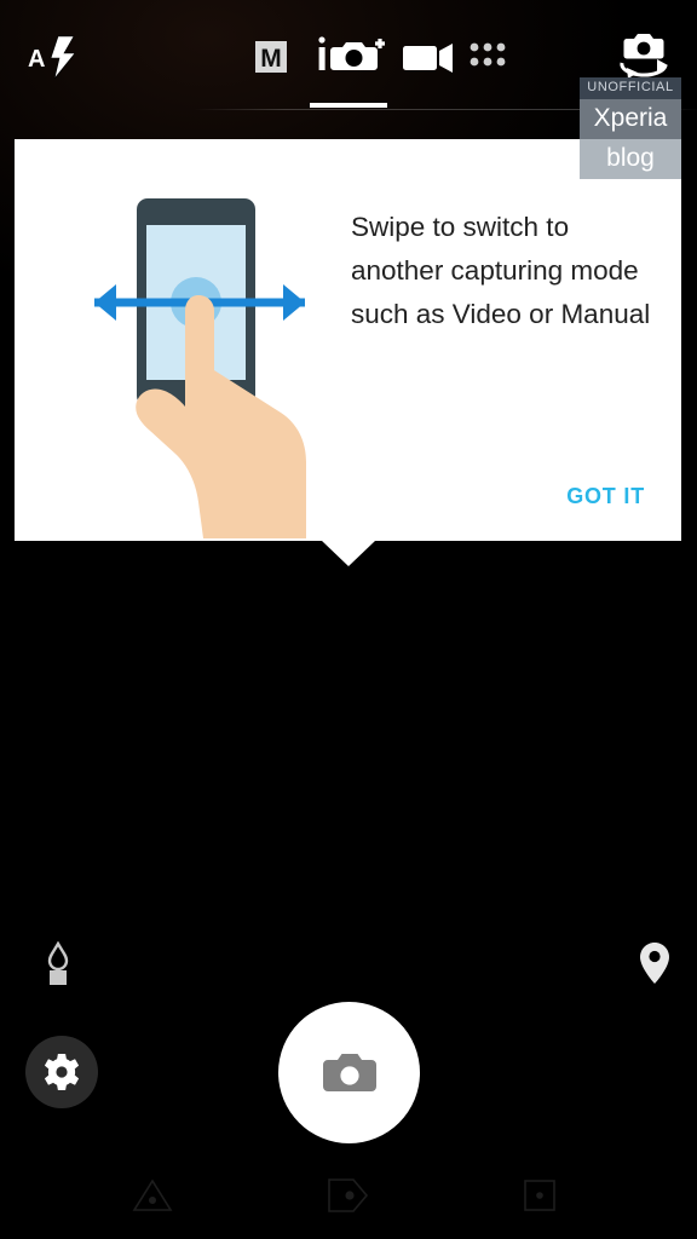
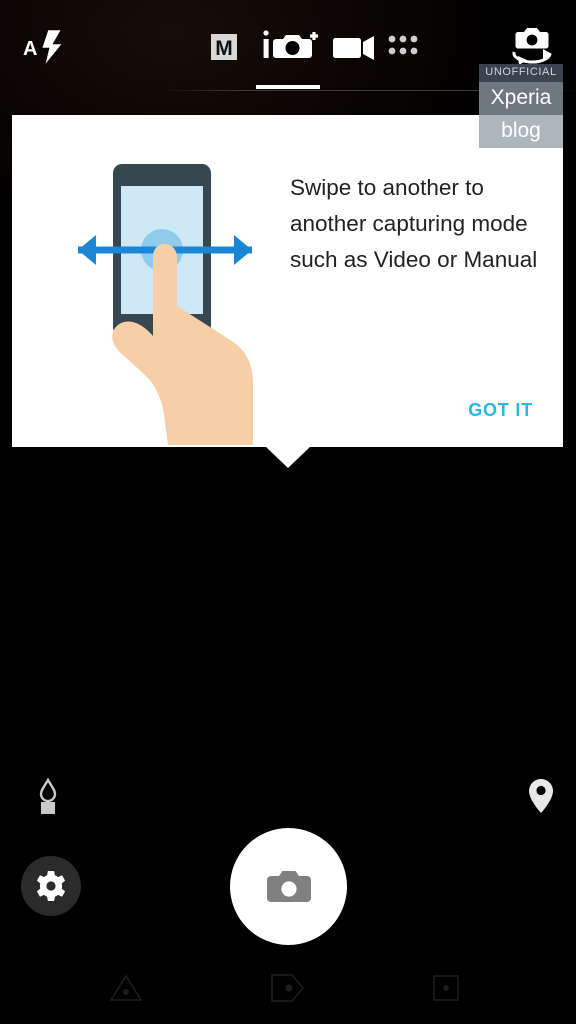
  A
  M
  UNOFFICIAL
  Xperia
  blog
- Swipe to switch to another capturing mode such as Video or Manual
+ Swipe to another to another capturing mode such as Video or Manual
  GOT IT
